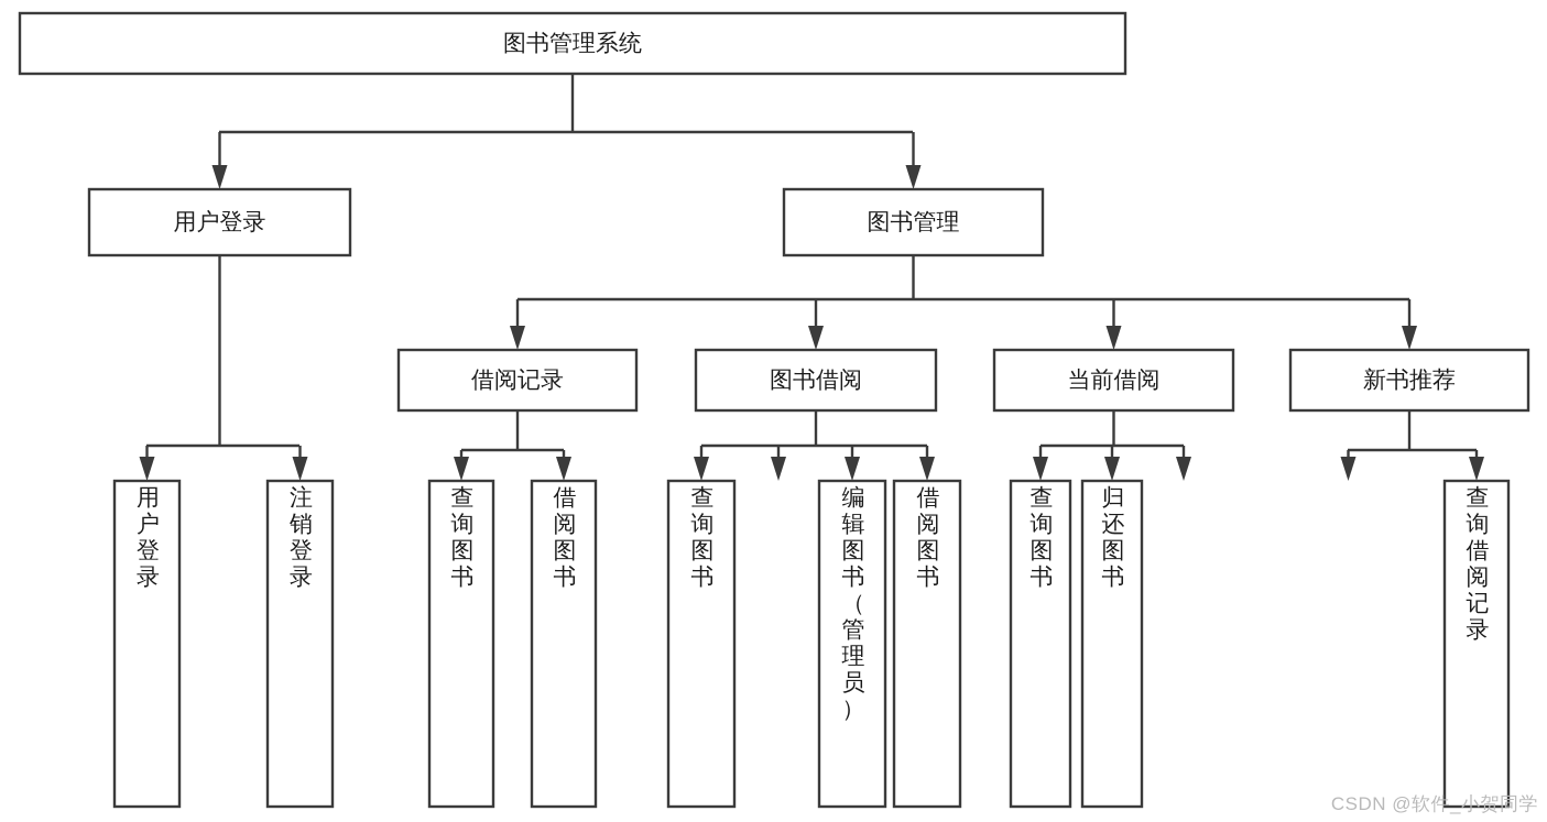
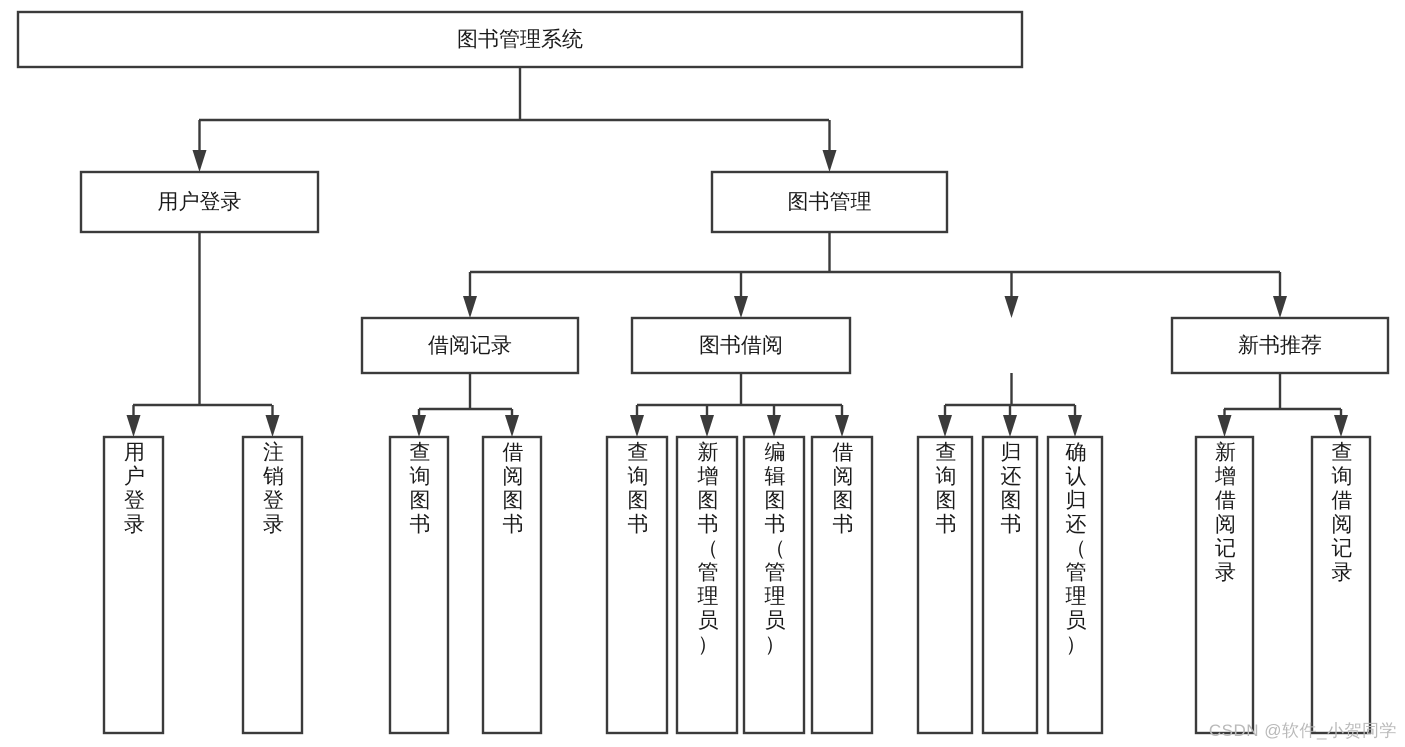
  图书管理系统
  用户登录
  图书管理
  借阅记录
  图书借阅
- 当前借阅
  新书推荐
  用户登录
  注销登录
  查询图书
  借阅图书
  查询图书
+ 新增图书（管理员）
  编辑图书（管理员）
  借阅图书
  查询图书
  归还图书
+ 确认归还（管理员）
+ 新增借阅记录
  查询借阅记录
  CSDN @软件_小贺同学
